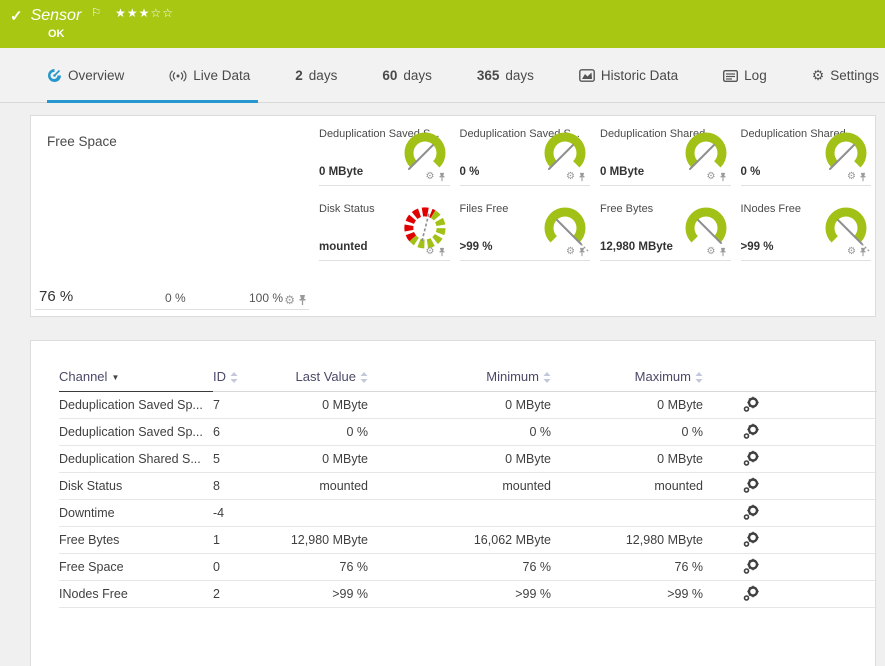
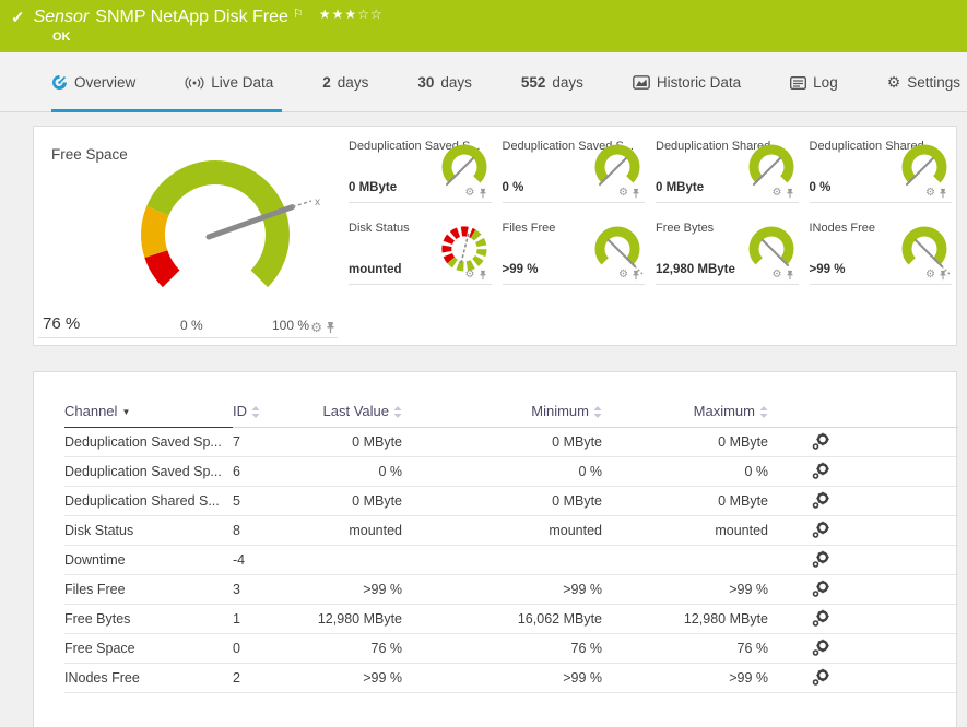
  ✓
  Sensor
+ SNMP NetApp Disk Free
  ⚐
  ★★★☆☆
  OK
  Overview
  Live Data
  2
  days
- 60
+ 30
  days
- 365
+ 552
  days
  Historic Data
  Log
  ⚙
  Settings
  Free Space
+ x
  76 %
  0 %
  100 %
  ⚙
  Deduplication Save..
  0 MByte
  ⚙
  Deduplication Save..
  0 %
  ⚙
  Deduplication Share.
  0 MByte
  ⚙
  Deduplication Share.
  0 %
  ⚙
  Disk Status
  mounted
  ⚙
  Files Free
  >99 %
  ⚙
  Free Bytes
  12,980 MByte
  ⚙
  INodes Free
  >99 %
  ⚙
  Channel ▼	ID	Last Value	Minimum	Maximum
  Deduplication Saved Sp...	7	0 MByte	0 MByte	0 MByte
  Deduplication Saved Sp...	6	0 %	0 %	0 %
  Deduplication Shared S...	5	0 MByte	0 MByte	0 MByte
  Disk Status	8	mounted	mounted	mounted
  Downtime	-4
+ Files Free	3	>99 %	>99 %	>99 %
  Free Bytes	1	12,980 MByte	16,062 MByte	12,980 MByte
  Free Space	0	76 %	76 %	76 %
  INodes Free	2	>99 %	>99 %	>99 %
